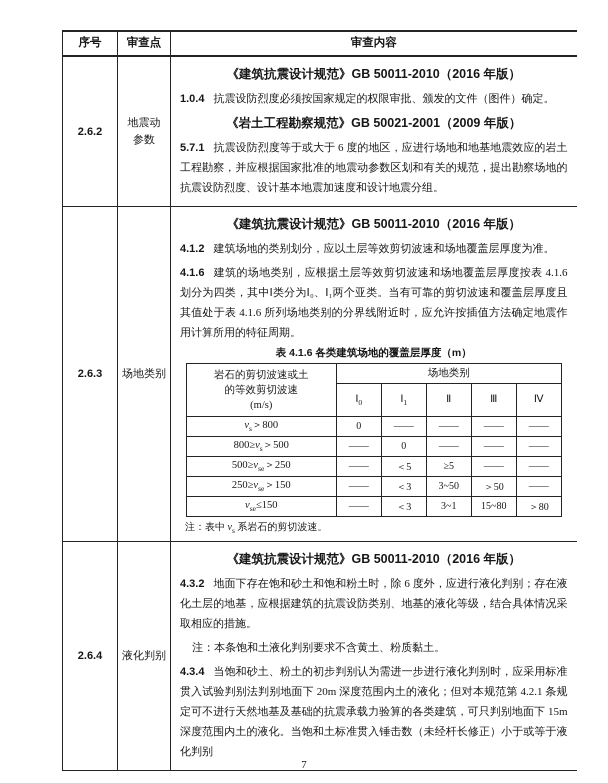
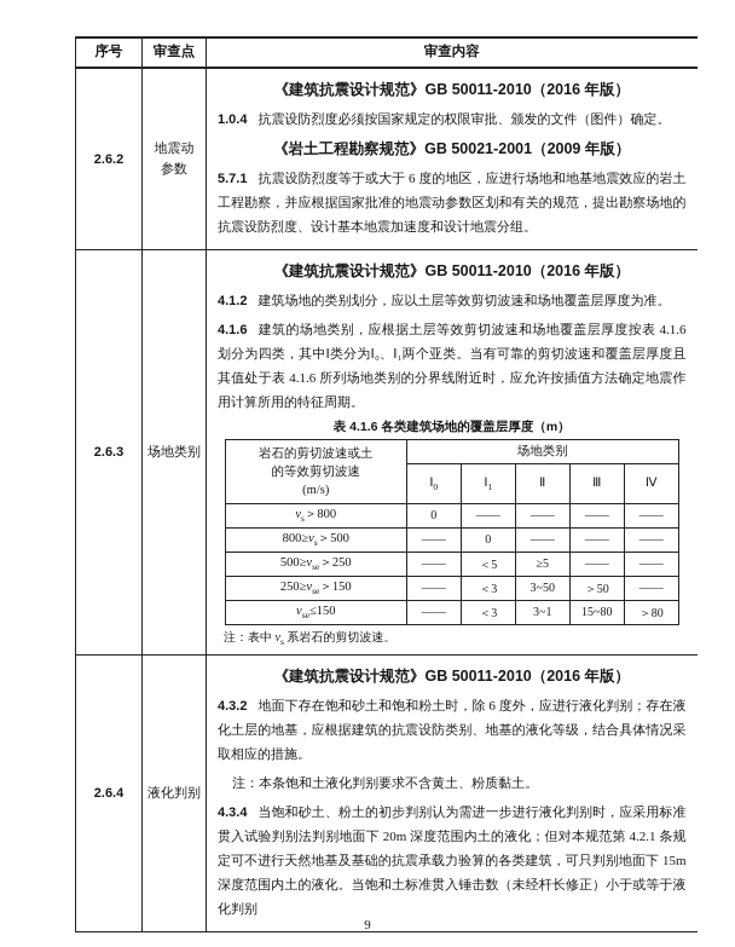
  序号	审查点	审查内容
  2.6.2	地震动 参数	《建筑抗震设计规范》GB 50011-2010（2016 年版） 1.0.4 抗震设防烈度必须按国家规定的权限审批、颁发的文件（图件）确定。 《岩土工程勘察规范》GB 50021-2001（2009 年版） 5.7.1 抗震设防烈度等于或大于 6 度的地区，应进行场地和地基地震效应的岩土工程勘察，并应根据国家批准的地震动参数区划和有关的规范，提出勘察场地的抗震设防烈度、设计基本地震加速度和设计地震分组。
  2.6.3	场地类别	《建筑抗震设计规范》GB 50011-2010（2016 年版） 4.1.2 建筑场地的类别划分，应以土层等效剪切波速和场地覆盖层厚度为准。 4.1.6 建筑的场地类别，应根据土层等效剪切波速和场地覆盖层厚度按表 4.1.6 划分为四类，其中Ⅰ类分为Ⅰ₀、Ⅰ₁两个亚类。当有可靠的剪切波速和覆盖层厚度且其值处于表 4.1.6 所列场地类别的分界线附近时，应允许按插值方法确定地震作用计算所用的特征周期。 表 4.1.6 各类建筑场地的覆盖层厚度（m）
  岩石的剪切波速或土 的等效剪切波速 (m/s)	场地类别
  Ⅰ0	Ⅰ1	Ⅱ	Ⅲ	Ⅳ
  vs＞800	0	——	——	——	——
  800≥vs＞500	——	0	——	——	——
  500≥vse＞250	——	＜5	≥5	——	——
  250≥vse＞150	——	＜3	3~50	＞50	——
  vse≤150	——	＜3	3~1	15~80	＞80
  		注：表中 vs 系岩石的剪切波速。
  2.6.4	液化判别	《建筑抗震设计规范》GB 50011-2010（2016 年版） 4.3.2 地面下存在饱和砂土和饱和粉土时，除 6 度外，应进行液化判别；存在液化土层的地基，应根据建筑的抗震设防类别、地基的液化等级，结合具体情况采取相应的措施。 注：本条饱和土液化判别要求不含黄土、粉质黏土。 4.3.4 当饱和砂土、粉土的初步判别认为需进一步进行液化判别时，应采用标准贯入试验判别法判别地面下 20m 深度范围内土的液化；但对本规范第 4.2.1 条规定可不进行天然地基及基础的抗震承载力验算的各类建筑，可只判别地面下 15m 深度范围内土的液化。当饱和土标准贯入锤击数（未经杆长修正）小于或等于液化判别
- 7
+ 9
